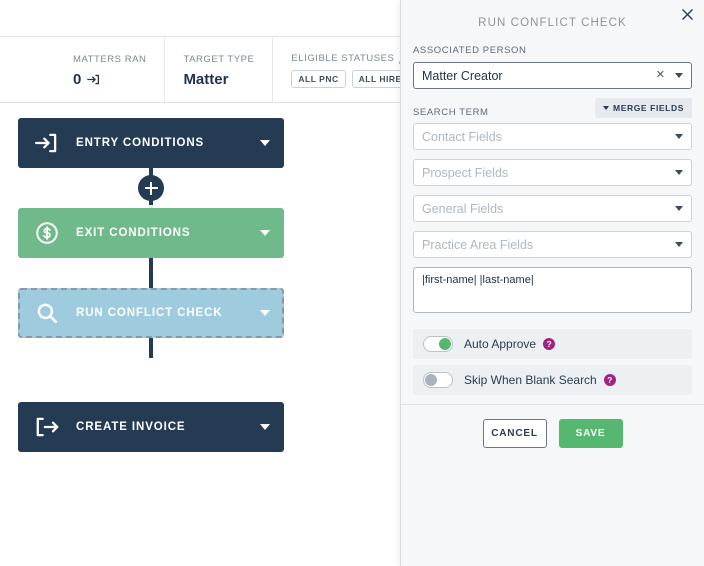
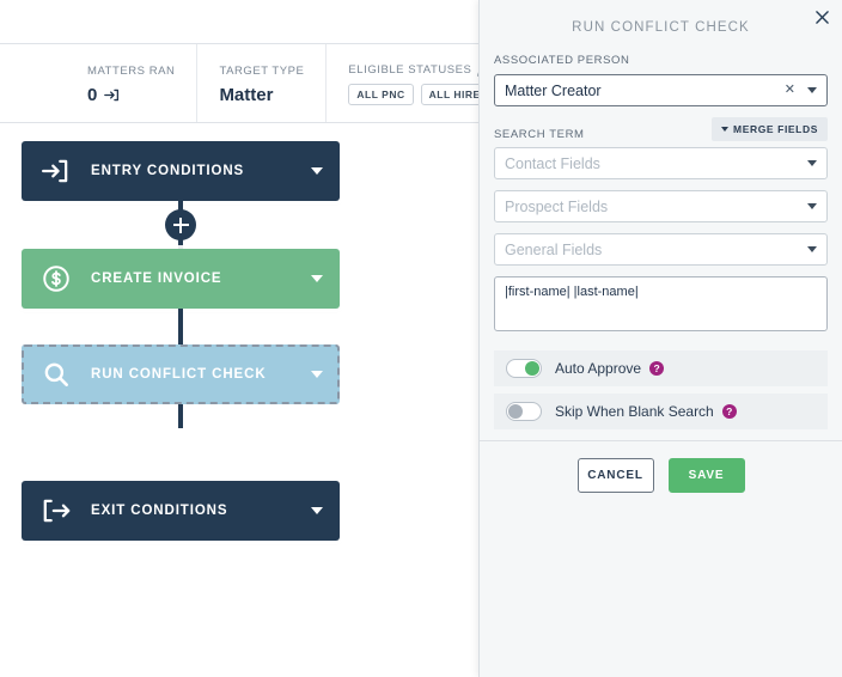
  MATTERS RAN
  0
  TARGET TYPE
  Matter
  ELIGIBLE STATUSES
  ALL PNC
  ALL HIRE
  ENTRY CONDITIONS
- EXIT CONDITIONS
+ CREATE INVOICE
  RUN CONFLICT CHECK
- CREATE INVOICE
+ EXIT CONDITIONS
  RUN CONFLICT CHECK
  ASSOCIATED PERSON
  Matter Creator
  ✕
  SEARCH TERM
  MERGE FIELDS
  Contact Fields
  Prospect Fields
  General Fields
- Practice Area Fields
  |first-name| |last-name|
  Auto Approve
  ?
  Skip When Blank Search
  ?
  CANCEL
  SAVE
